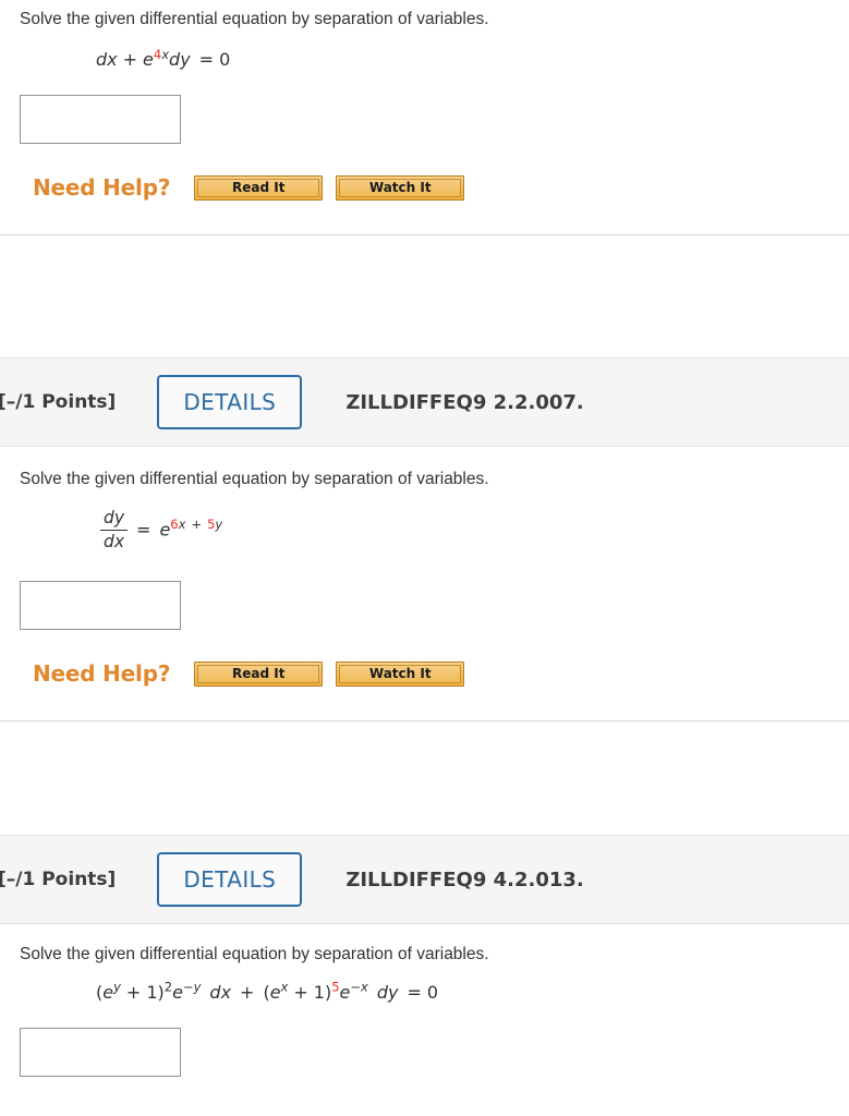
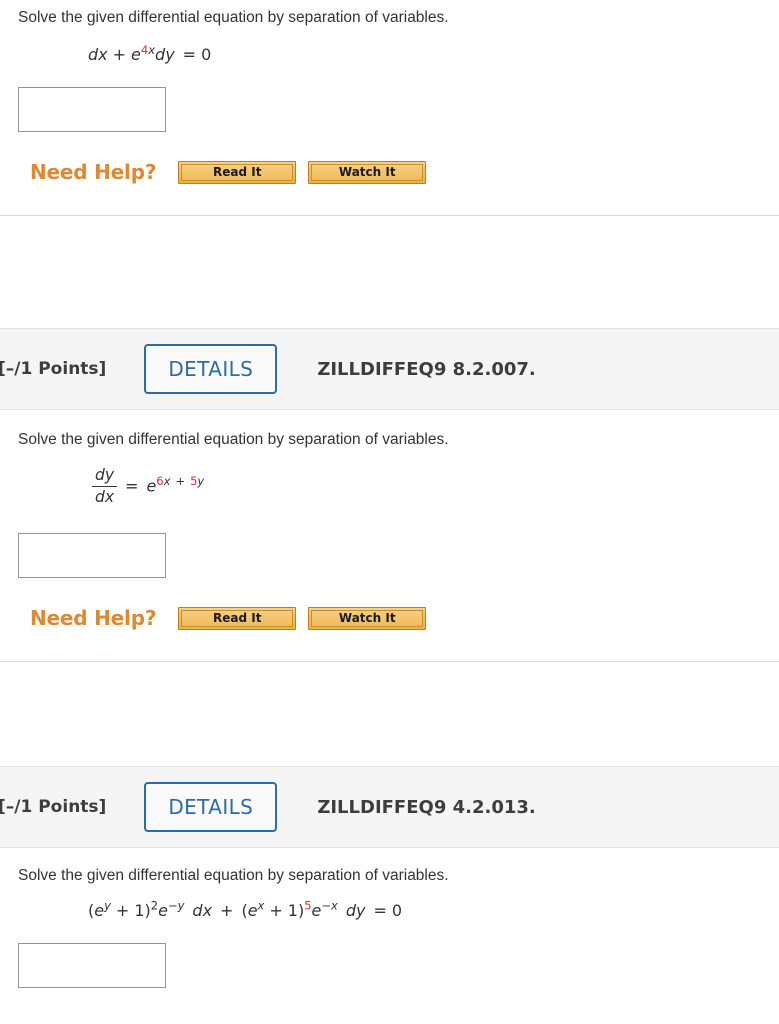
  Solve the given differential equation by separation of variables.
  dx + e4xdy = 0
  Need Help?
  Read It
  Watch It
  [–/1 Points]
  DETAILS
- ZILLDIFFEQ9 2.2.007.
+ ZILLDIFFEQ9 8.2.007.
  Solve the given differential equation by separation of variables.
  dy
  dx
  = e6x + 5y
  Need Help?
  Read It
  Watch It
  [–/1 Points]
  DETAILS
  ZILLDIFFEQ9 4.2.013.
  Solve the given differential equation by separation of variables.
  (ey + 1)2e−y dx + (ex + 1)5e−x dy = 0
